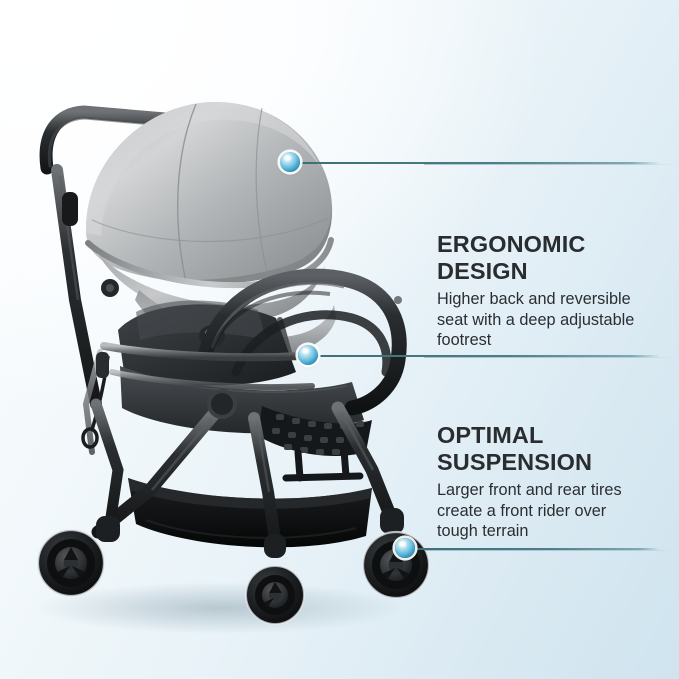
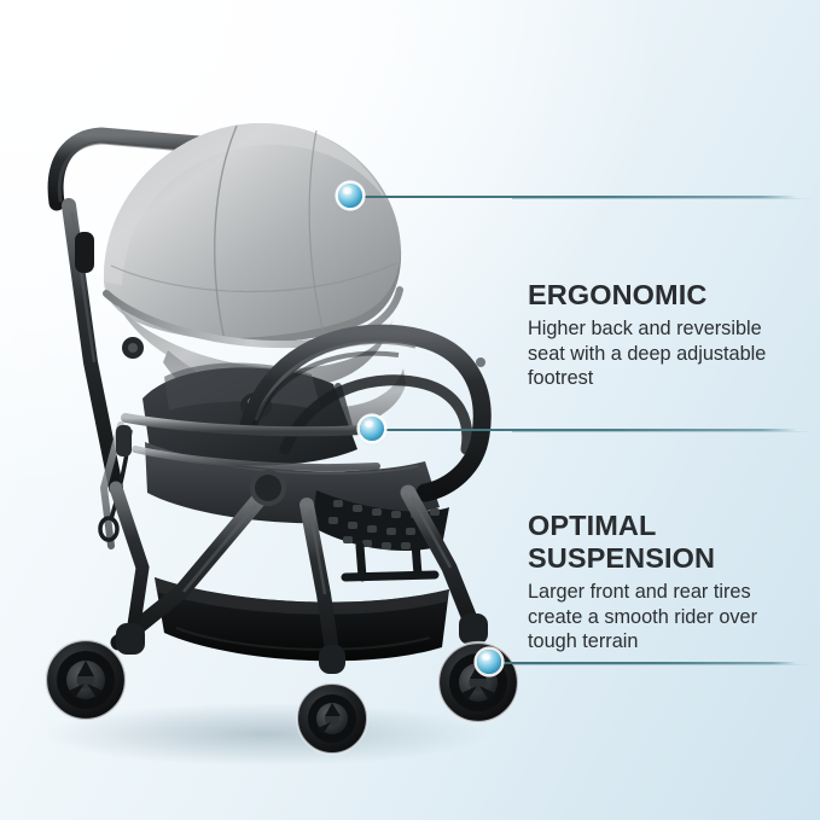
  ERGONOMIC
- DESIGN
  Higher back and reversible
  seat with a deep adjustable
  footrest
  OPTIMAL
  SUSPENSION
  Larger front and rear tires
- create a front rider over
+ create a smooth rider over
  tough terrain
